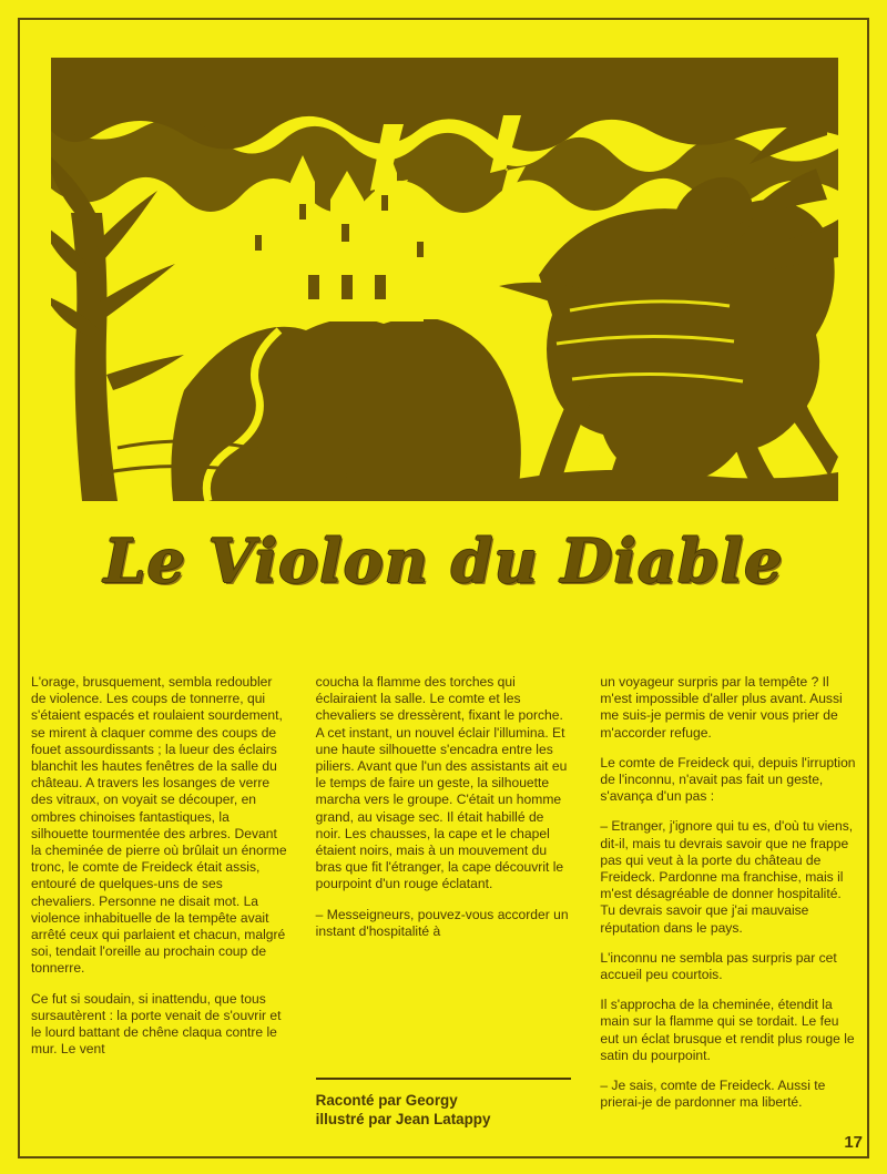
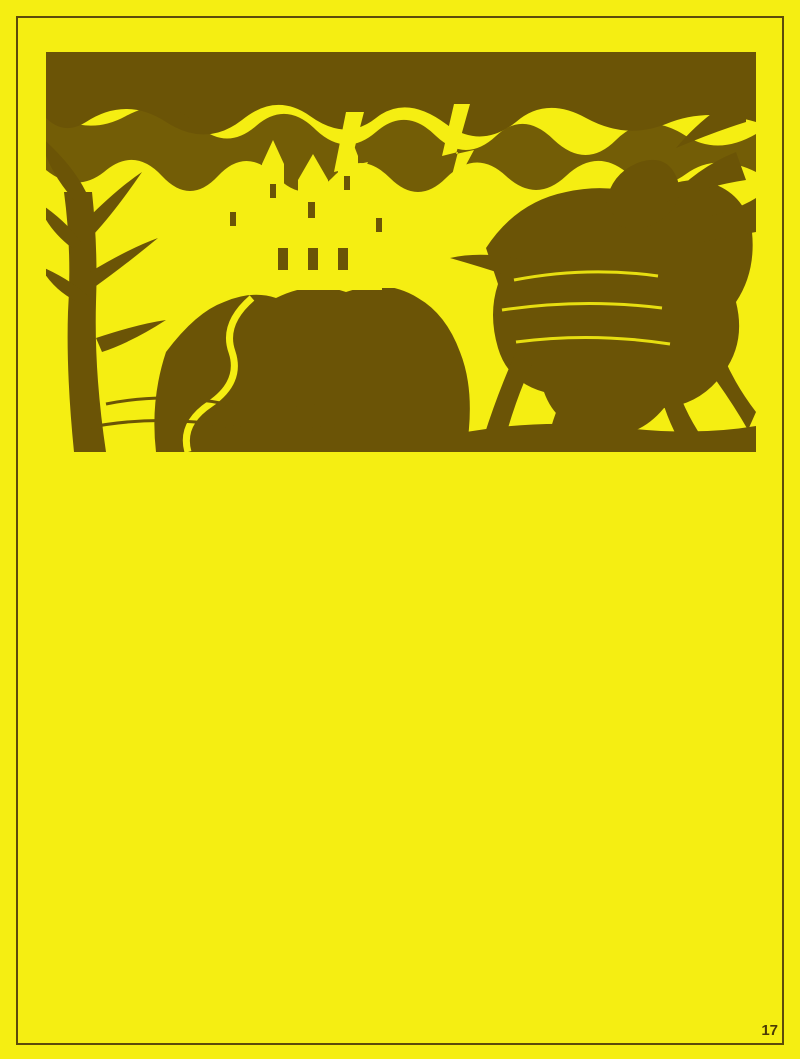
- Le Violon du Diable
- L'orage, brusquement, sembla redoubler de violence. Les coups de tonnerre, qui s'étaient espacés et roulaient sourdement, se mirent à claquer comme des coups de fouet assourdissants ; la lueur des éclairs blanchit les hautes fenêtres de la salle du château. A travers les losanges de verre des vitraux, on voyait se découper, en ombres chinoises fantastiques, la silhouette tourmentée des arbres. Devant la cheminée de pierre où brûlait un énorme tronc, le comte de Freideck était assis, entouré de quelques-uns de ses chevaliers. Personne ne disait mot. La violence inhabituelle de la tempête avait arrêté ceux qui parlaient et chacun, malgré soi, tendait l'oreille au prochain coup de tonnerre.
- Ce fut si soudain, si inattendu, que tous sursautèrent : la porte venait de s'ouvrir et le lourd battant de chêne claqua contre le mur. Le vent
- coucha la flamme des torches qui éclairaient la salle. Le comte et les chevaliers se dressèrent, fixant le porche. A cet instant, un nouvel éclair l'illumina. Et une haute silhouette s'encadra entre les piliers. Avant que l'un des assistants ait eu le temps de faire un geste, la silhouette marcha vers le groupe. C'était un homme grand, au visage sec. Il était habillé de noir. Les chausses, la cape et le chapel étaient noirs, mais à un mouvement du bras que fit l'étranger, la cape découvrit le pourpoint d'un rouge éclatant.
- – Messeigneurs, pouvez-vous accorder un instant d'hospitalité à
- Raconté par Georgy
- illustré par Jean Latappy
- un voyageur surpris par la tempête ? Il m'est impossible d'aller plus avant. Aussi me suis-je permis de venir vous prier de m'accorder refuge.
- Le comte de Freideck qui, depuis l'irruption de l'inconnu, n'avait pas fait un geste, s'avança d'un pas :
- – Etranger, j'ignore qui tu es, d'où tu viens, dit-il, mais tu devrais savoir que ne frappe pas qui veut à la porte du château de Freideck. Pardonne ma franchise, mais il m'est désagréable de donner hospitalité. Tu devrais savoir que j'ai mauvaise réputation dans le pays.
- L'inconnu ne sembla pas surpris par cet accueil peu courtois.
- Il s'approcha de la cheminée, étendit la main sur la flamme qui se tordait. Le feu eut un éclat brusque et rendit plus rouge le satin du pourpoint.
- – Je sais, comte de Freideck. Aussi te prierai-je de pardonner ma liberté.
  17
